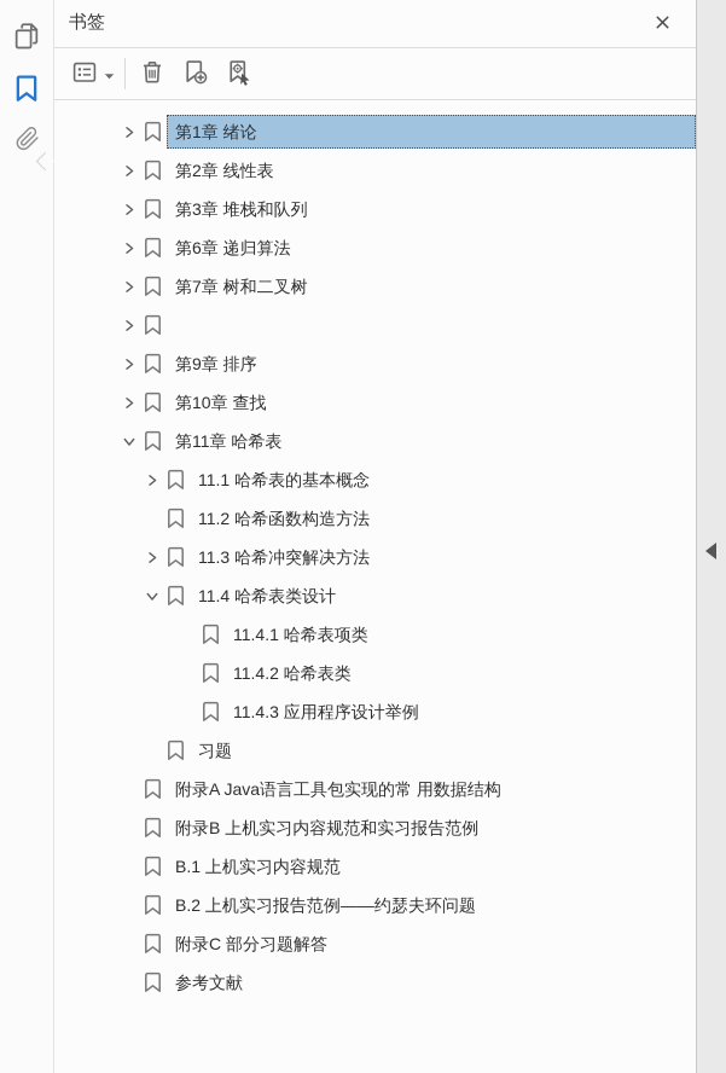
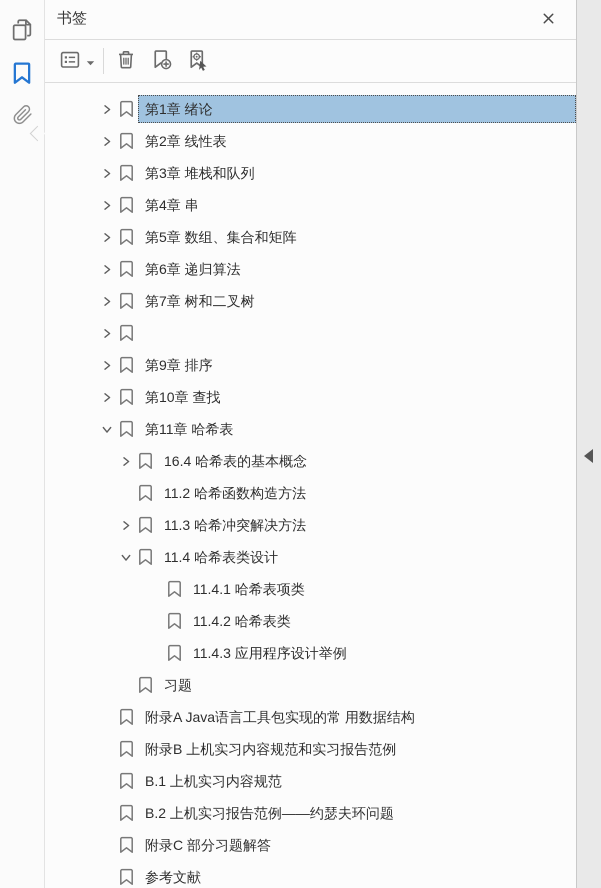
  书签
  第1章 绪论
  第2章 线性表
  第3章 堆栈和队列
+ 第4章 串
+ 第5章 数组、集合和矩阵
  第6章 递归算法
  第7章 树和二叉树
  第9章 排序
  第10章 查找
  第11章 哈希表
- 11.1 哈希表的基本概念
+ 16.4 哈希表的基本概念
  11.2 哈希函数构造方法
  11.3 哈希冲突解决方法
  11.4 哈希表类设计
  11.4.1 哈希表项类
  11.4.2 哈希表类
  11.4.3 应用程序设计举例
  习题
  附录A Java语言工具包实现的常 用数据结构
  附录B 上机实习内容规范和实习报告范例
  B.1 上机实习内容规范
  B.2 上机实习报告范例——约瑟夫环问题
  附录C 部分习题解答
  参考文献
